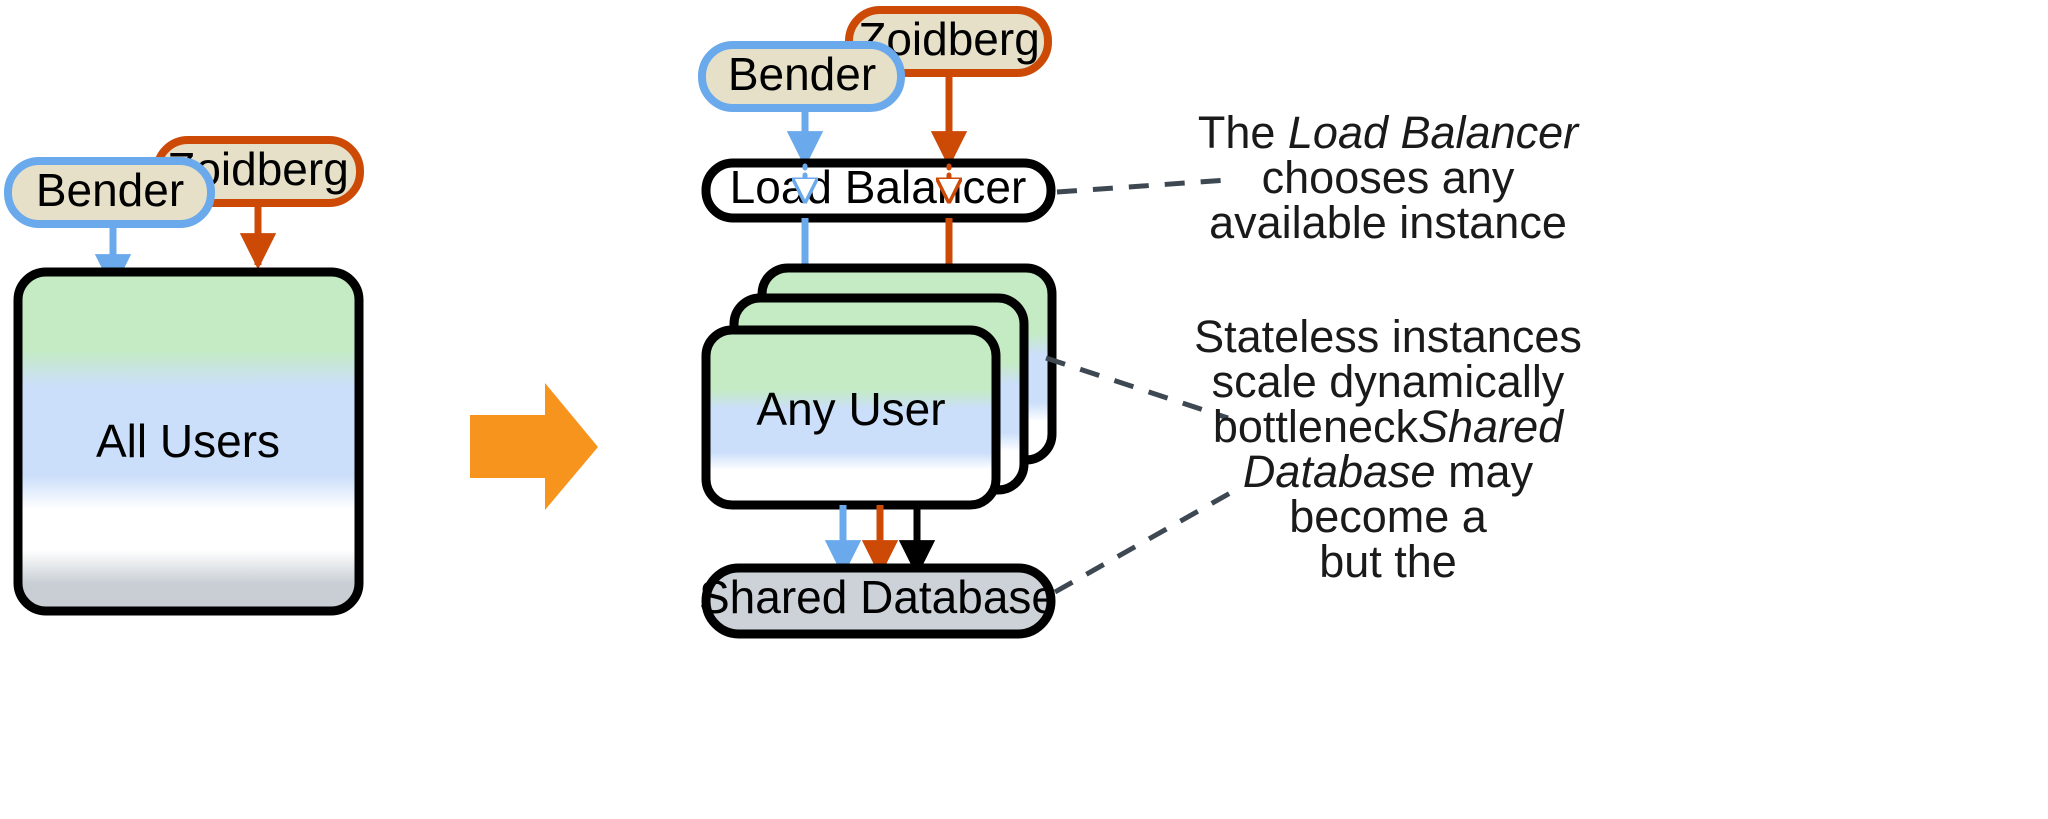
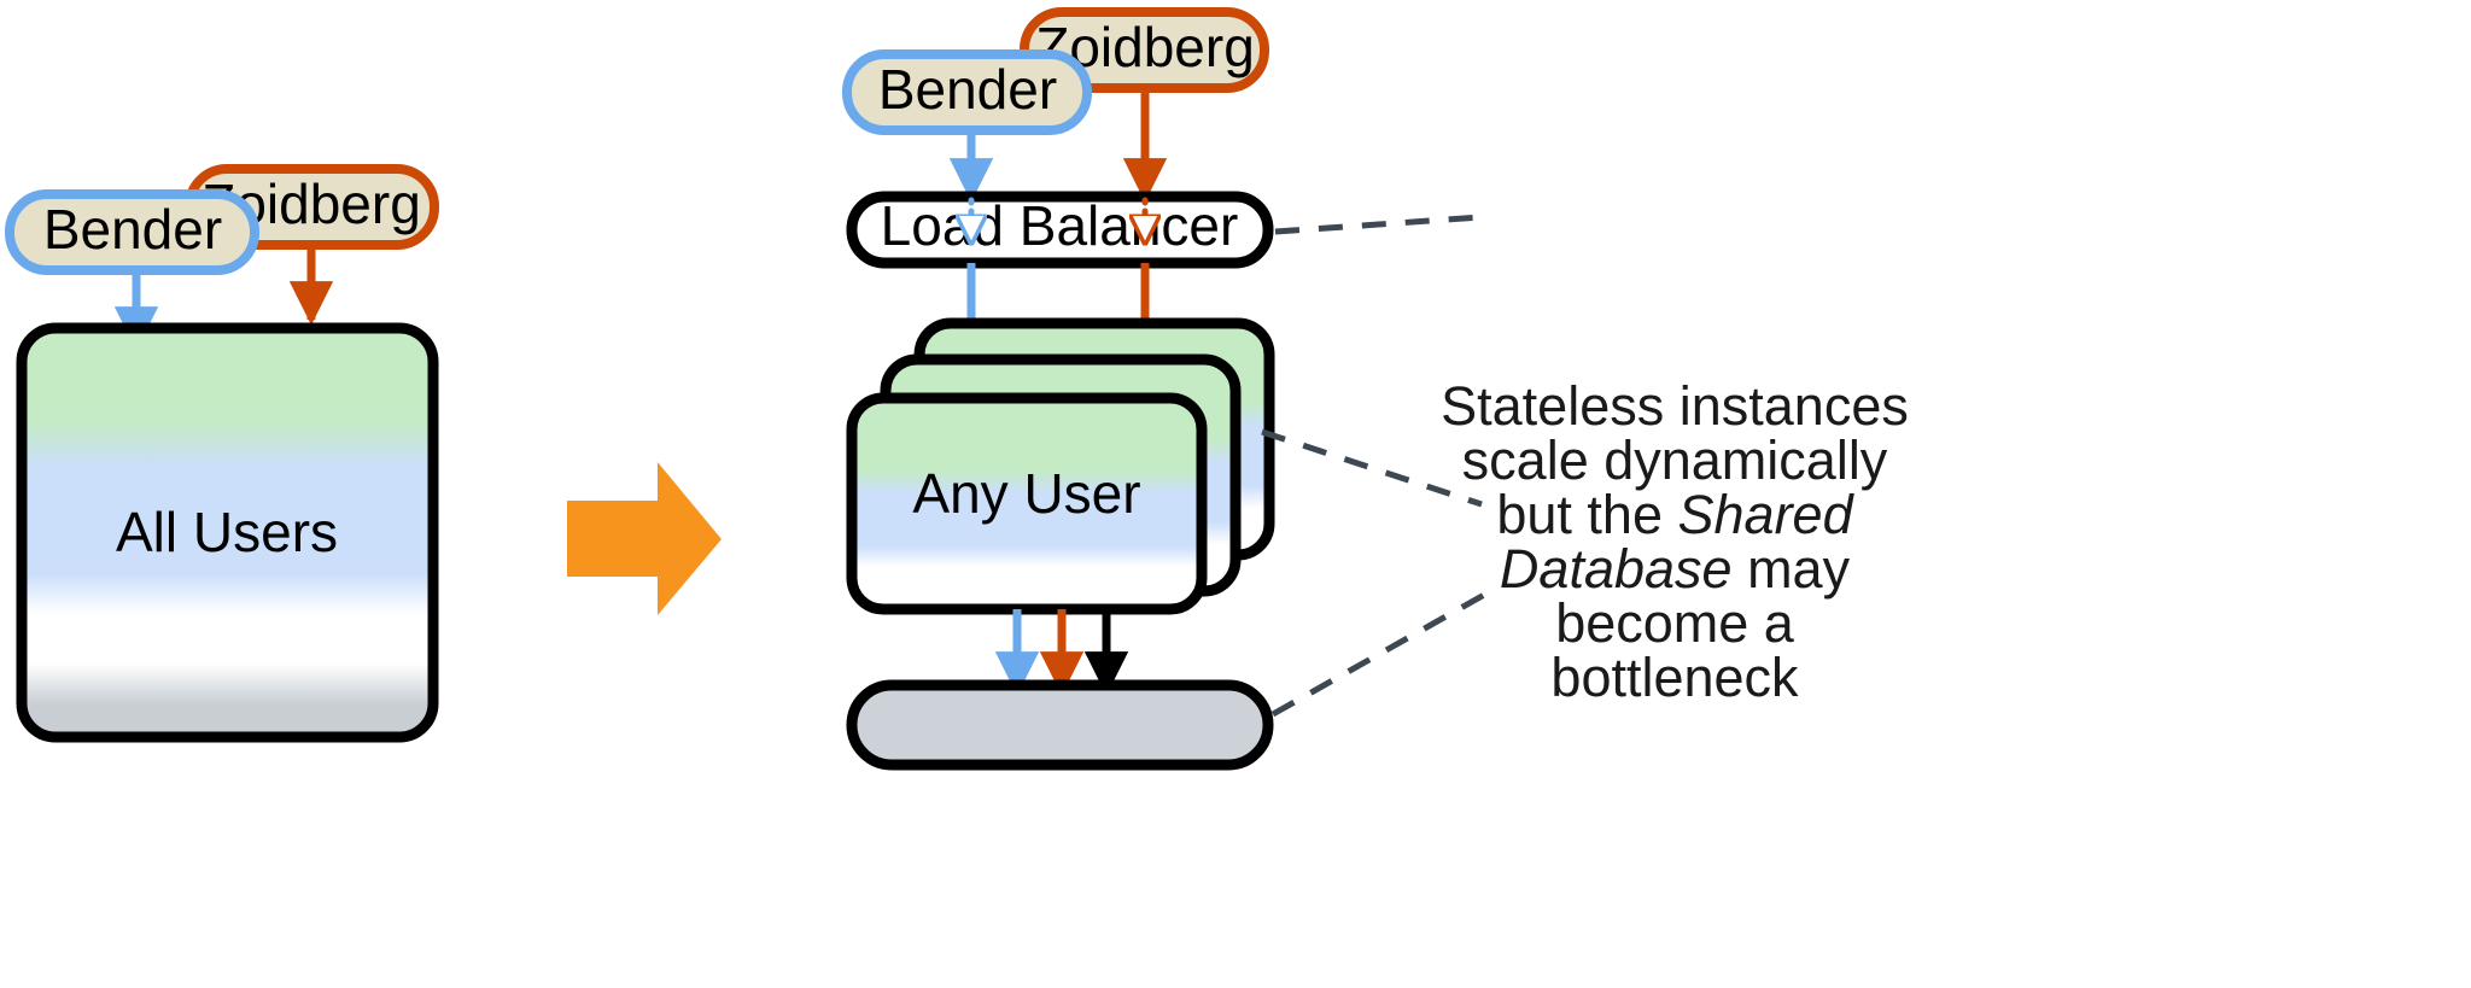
  oidberg
  Bender
  All Users
  Zoidberg
  Bender
  Load Balacer
  Any User
- Shared Database
- The Load Balancer
- chooses any
- available instance
  Stateless instances
  scale dynamically
- bottleneckShared
+ but the Shared
  Database may
  become a
- but the
+ bottleneck
